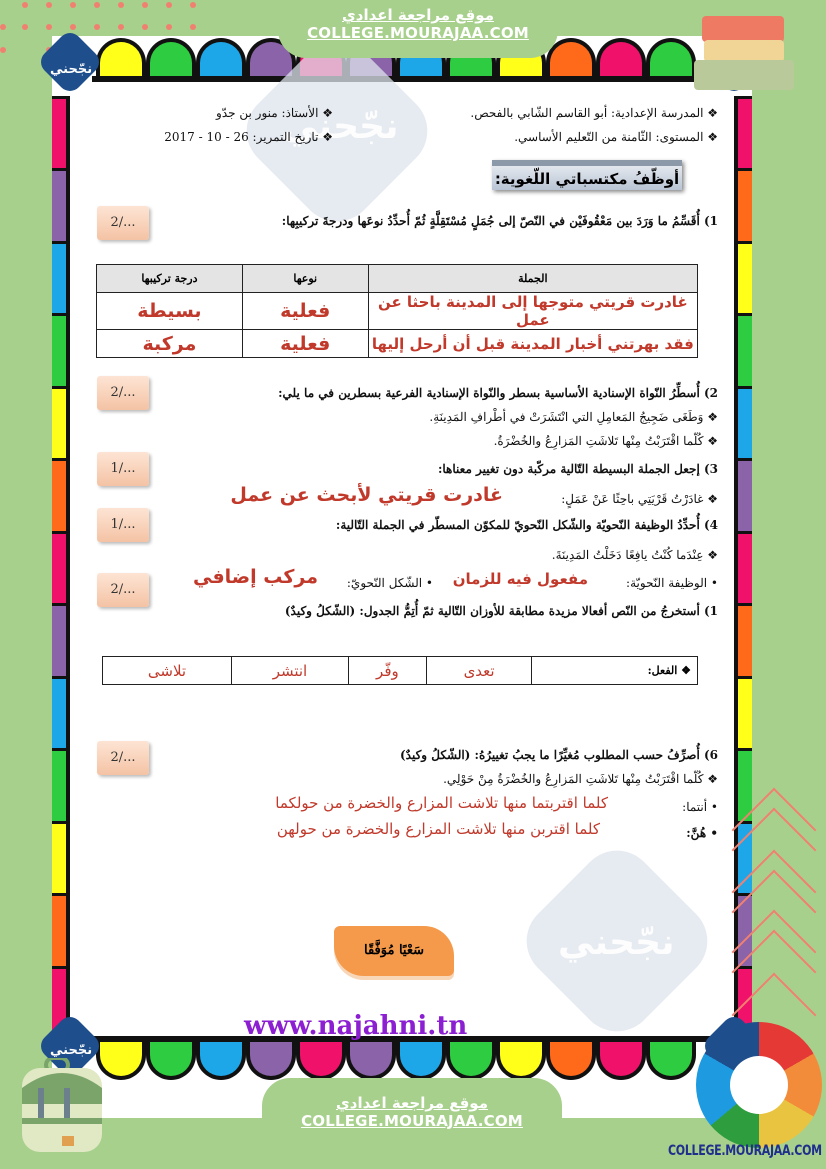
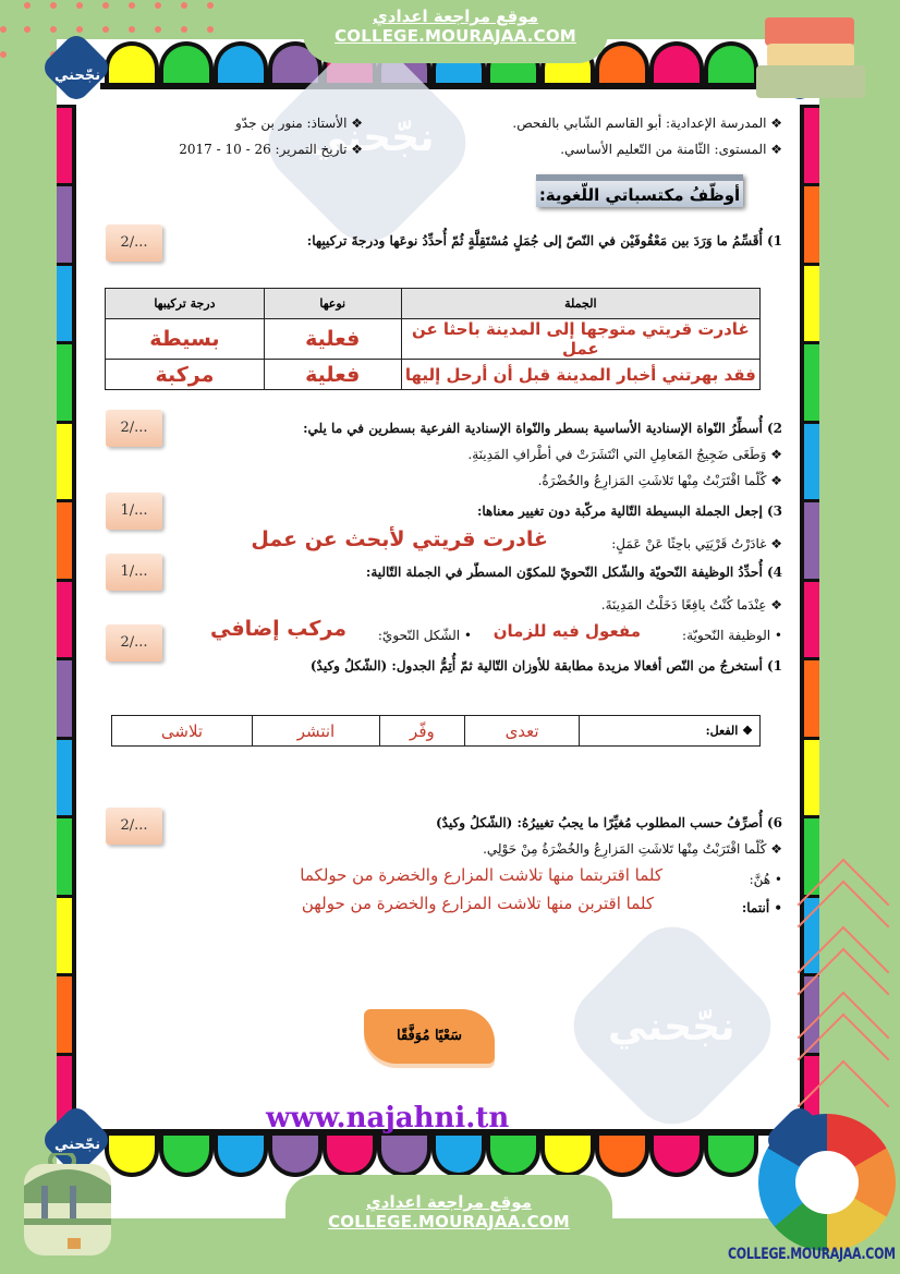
  نجّحني
  نجّحني
  ❖ المدرسة الإعدادية: أبو القاسم الشّابي بالفحص.
  ❖ الأستاذ: منور بن جدّو
  ❖ المستوى: الثّامنة من التّعليم الأساسي.
  ❖ تاريخ التمرير: 26 - 10 - 2017
  أوظّفُ مكتسباتي اللّغوية:
  2/...
  1) أُقَسِّمُ ما وَرَدَ بين مَعْقُوفَيْن في النّصّ إلى جُمَلٍ مُسْتَقِلَّةٍ ثُمّ أُحدِّدُ نوعَها ودرجةَ تركيبِها:
  الجملة	نوعها	درجة تركيبها
  غادرت قريتي متوجها إلى المدينة باحثا عن عمل	فعلية	بسيطة
  فقد بهرتني أخبار المدينة قبل أن أرحل إليها	فعلية	مركبة
  2/...
  2) أُسطِّرُ النّواة الإسنادية الأساسية بسطر والنّواة الإسنادية الفرعية بسطرين في ما يلي:
  ❖ وَطَغَى ضَجِيجُ المَعامِلِ التي انْتَشَرَتْ في أطْرافِ المَدِينَةِ.
  ❖ كُلّما اقْتَرَبْتُ مِنْها تَلاشَتِ المَزارِعُ والخُضْرَةُ.
  1/...
  3) إجعل الجملة البسيطة التّالية مركّبة دون تغيير معناها:
  ❖ غادَرْتُ قَرْيَتِي باحِثًا عَنْ عَمَلٍ:
  غادرت قريتي لأبحث عن عمل
  1/...
  4) أُحدِّدُ الوظيفة النّحويّة والشّكل النّحويّ للمكوّن المسطّر في الجملة التّالية:
  ❖ عِنْدَما كُنْتُ يافِعًا دَخَلْتُ المَدِينَةَ.
  • الوظيفة النّحويّة:
  مفعول فيه للزمان
  • الشّكل النّحويّ:
  مركب إضافي
  2/...
  1) أستخرجُ من النّص أفعالا مزيدة مطابقة للأوزان التّالية ثمّ أُتِمُّ الجدول: (الشّكلُ وكيدٌ)
  ❖ الفعل:	تعدى	وفّر	انتشر	تلاشى
  2/...
  6) أُصرِّفُ حسب المطلوب مُغيِّرًا ما يجبُ تغييرُهُ: (الشّكلُ وكيدٌ)
  ❖ كُلّما اقْتَرَبْتُ مِنْها تَلاشَتِ المَزارِعُ والخُضْرَةُ مِنْ حَوْلِي.
- • أنتما:
+ • هُنَّ:
  كلما اقتربتما منها تلاشت المزارع والخضرة من حولكما
- • هُنَّ:
+ • أنتما:
  كلما اقتربن منها تلاشت المزارع والخضرة من حولهن
  سَعْيًا مُوَفَّقًا
  www.najahni.tn
  موقع مراجعة اعدادي
  COLLEGE.MOURAJAA.COM
  موقع مراجعة اعدادي
  COLLEGE.MOURAJAA.COM
  COLLEGE.MOURAJAA.COM
